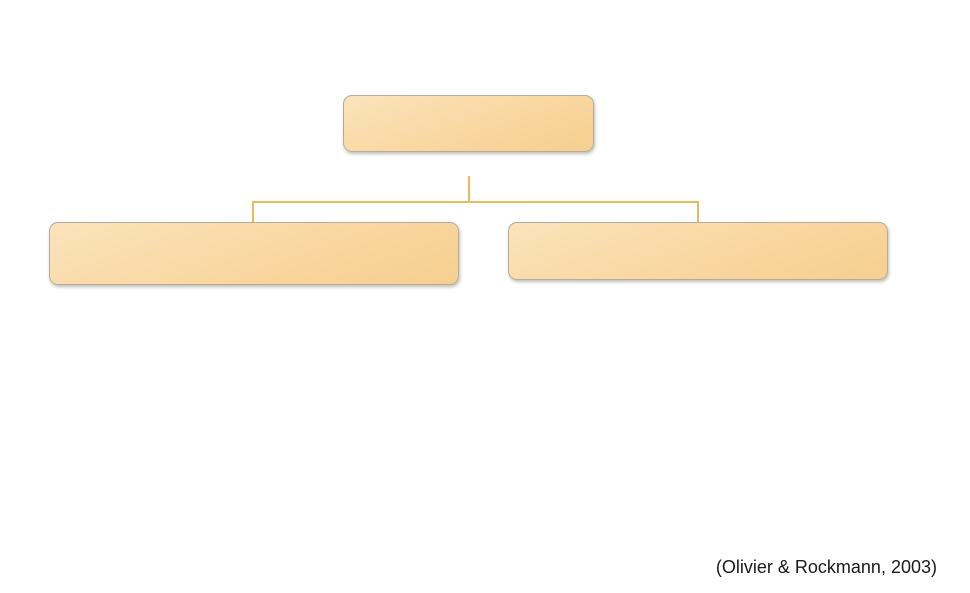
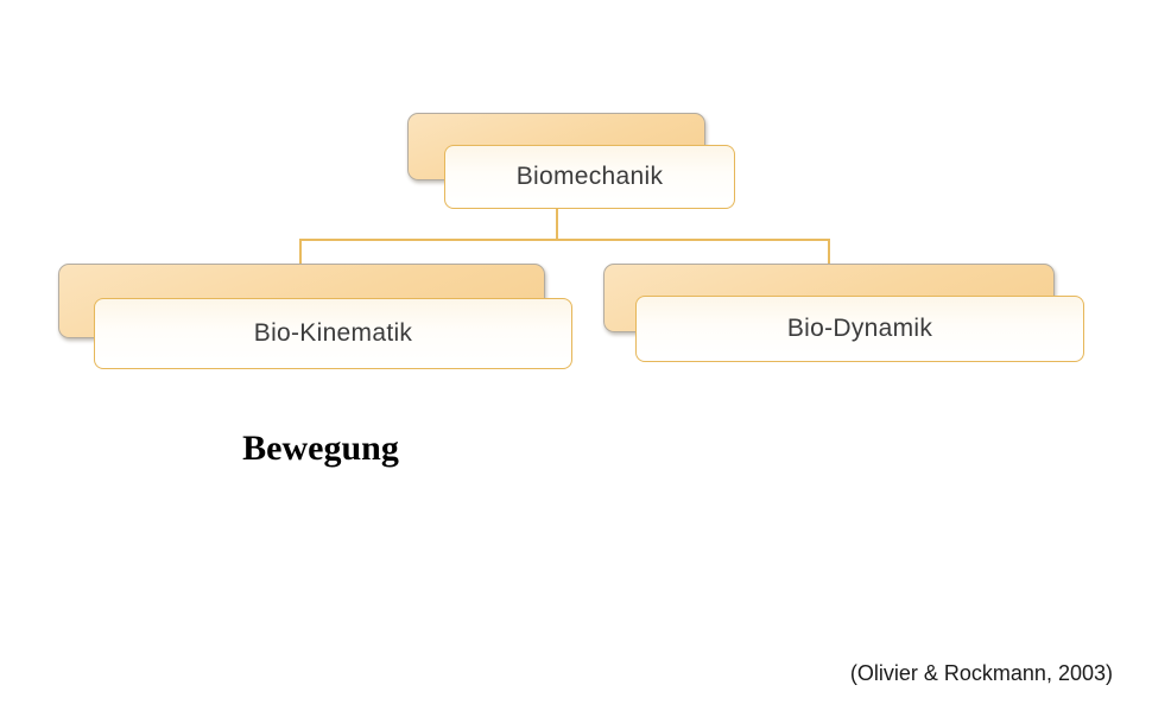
+ Biomechanik
+ Bio-Kinematik
+ Bio-Dynamik
+ Bewegung
  (Olivier & Rockmann, 2003)
